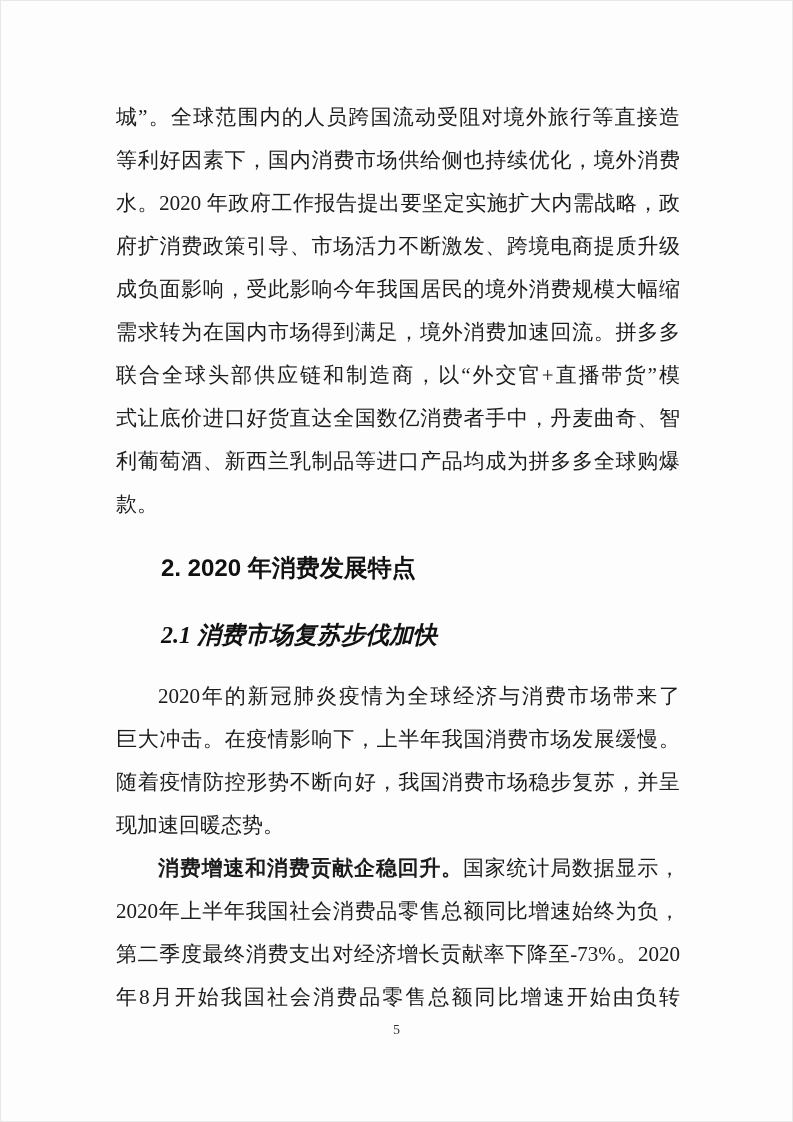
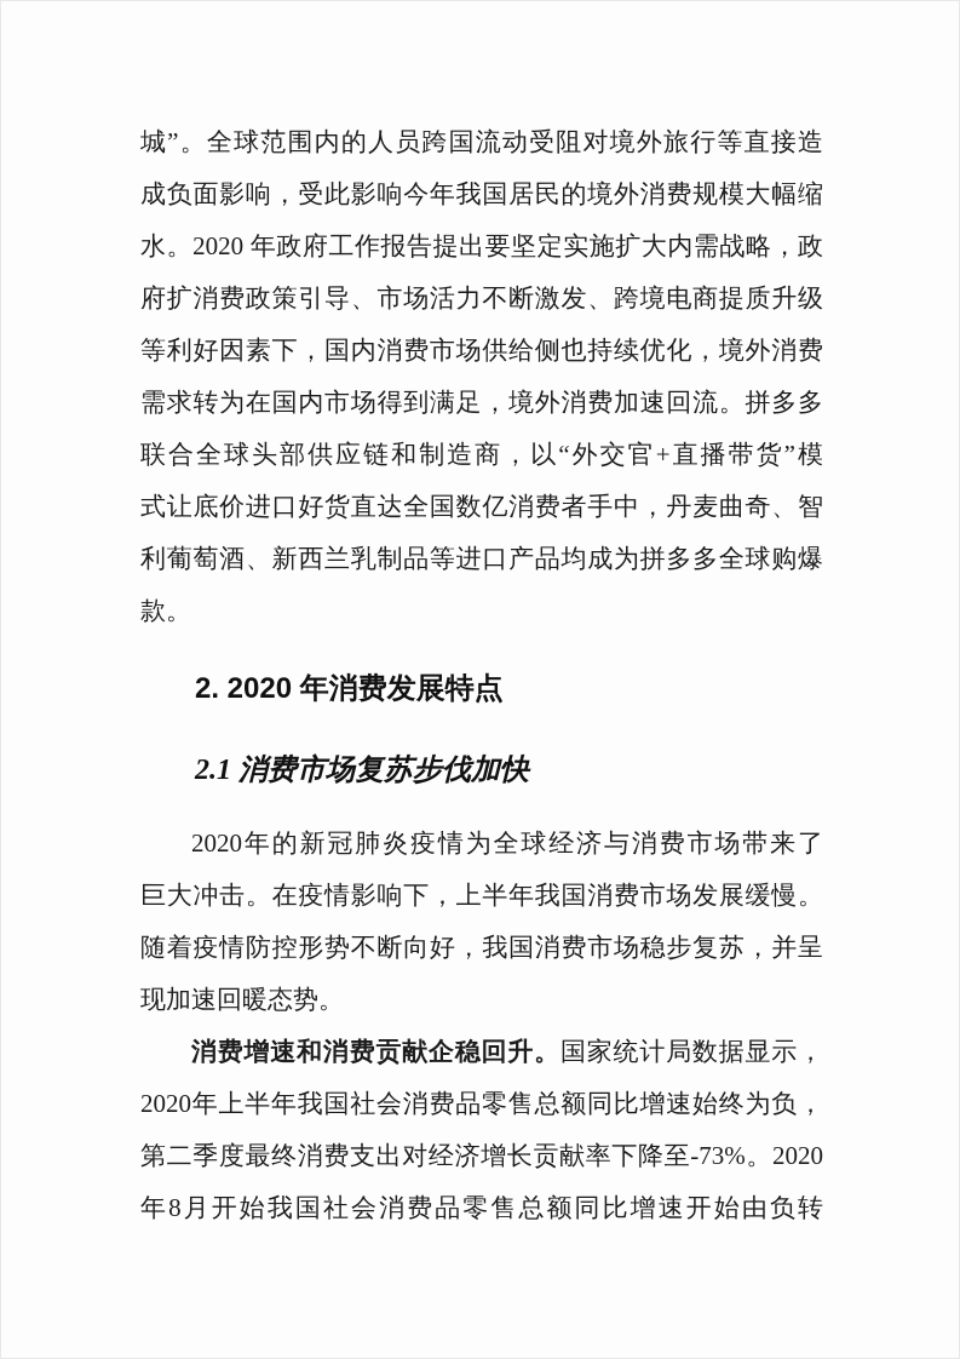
  城”。全球范围内的人员跨国流动受阻对境外旅行等直接造
- 等利好因素下，国内消费市场供给侧也持续优化，境外消费
+ 成负面影响，受此影响今年我国居民的境外消费规模大幅缩
  水。2020 年政府工作报告提出要坚定实施扩大内需战略，政
  府扩消费政策引导、市场活力不断激发、跨境电商提质升级
- 成负面影响，受此影响今年我国居民的境外消费规模大幅缩
+ 等利好因素下，国内消费市场供给侧也持续优化，境外消费
  需求转为在国内市场得到满足，境外消费加速回流。拼多多
  联合全球头部供应链和制造商，以“外交官+直播带货”模
  式让底价进口好货直达全国数亿消费者手中，丹麦曲奇、智
  利葡萄酒、新西兰乳制品等进口产品均成为拼多多全球购爆
  款。
  2. 2020 年消费发展特点
  2.1 消费市场复苏步伐加快
  2020年的新冠肺炎疫情为全球经济与消费市场带来了
  巨大冲击。在疫情影响下，上半年我国消费市场发展缓慢。
  随着疫情防控形势不断向好，我国消费市场稳步复苏，并呈
  现加速回暖态势。
  消费增速和消费贡献企稳回升。国家统计局数据显示，
  2020年上半年我国社会消费品零售总额同比增速始终为负，
  第二季度最终消费支出对经济增长贡献率下降至-73%。2020
  年8月开始我国社会消费品零售总额同比增速开始由负转
- 5
